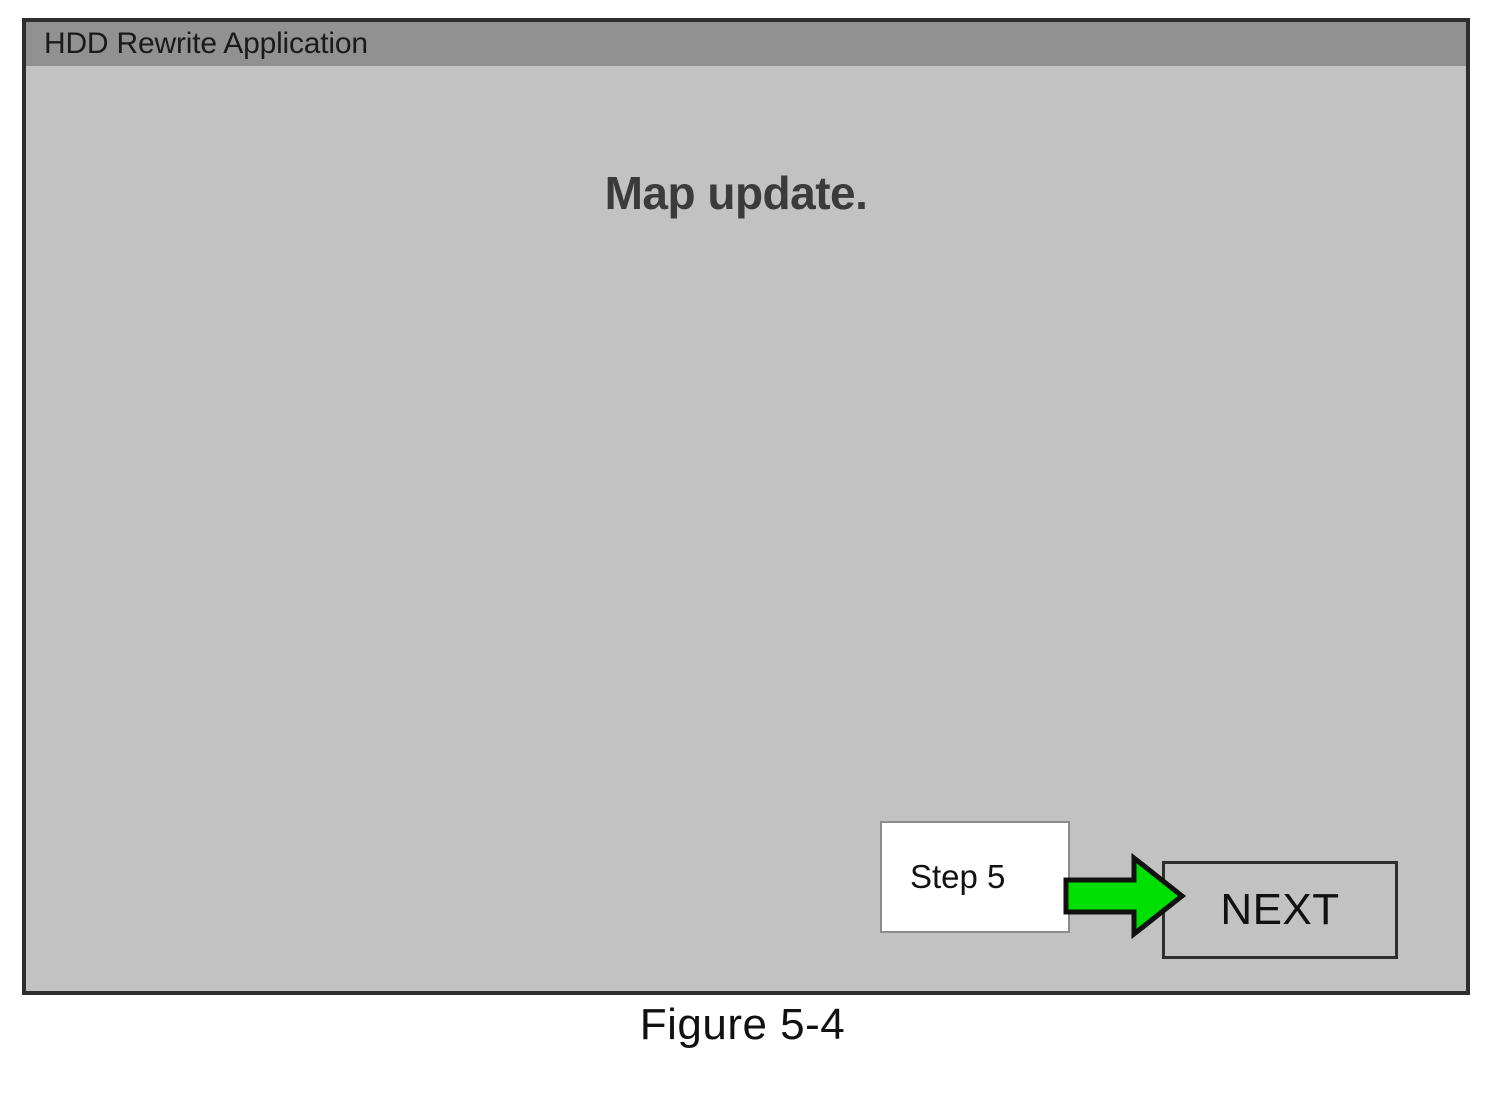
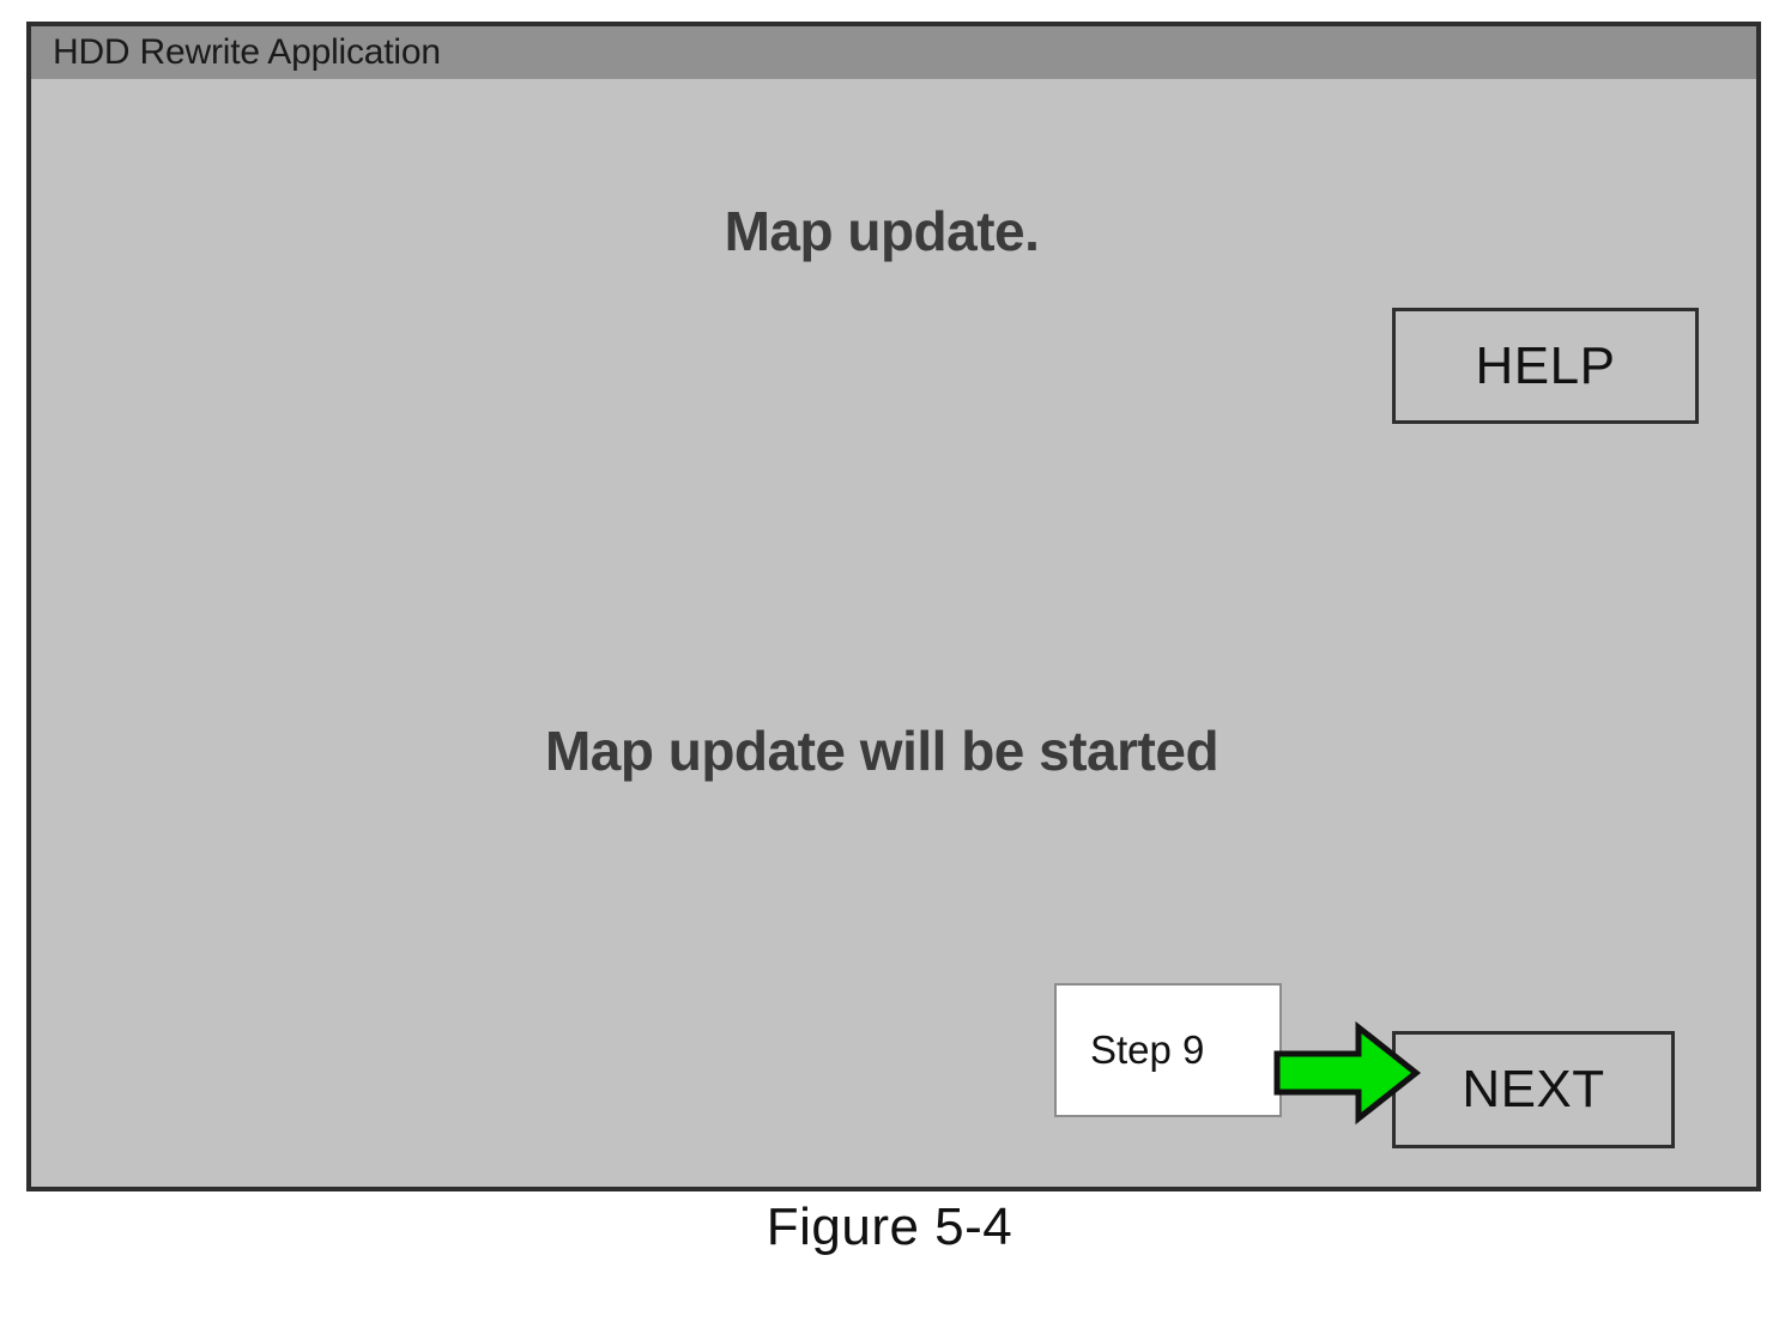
  HDD Rewrite Application
  Map update.
+ Map update will be started
+ HELP
  NEXT
- Step 5
+ Step 9
  Figure 5-4
